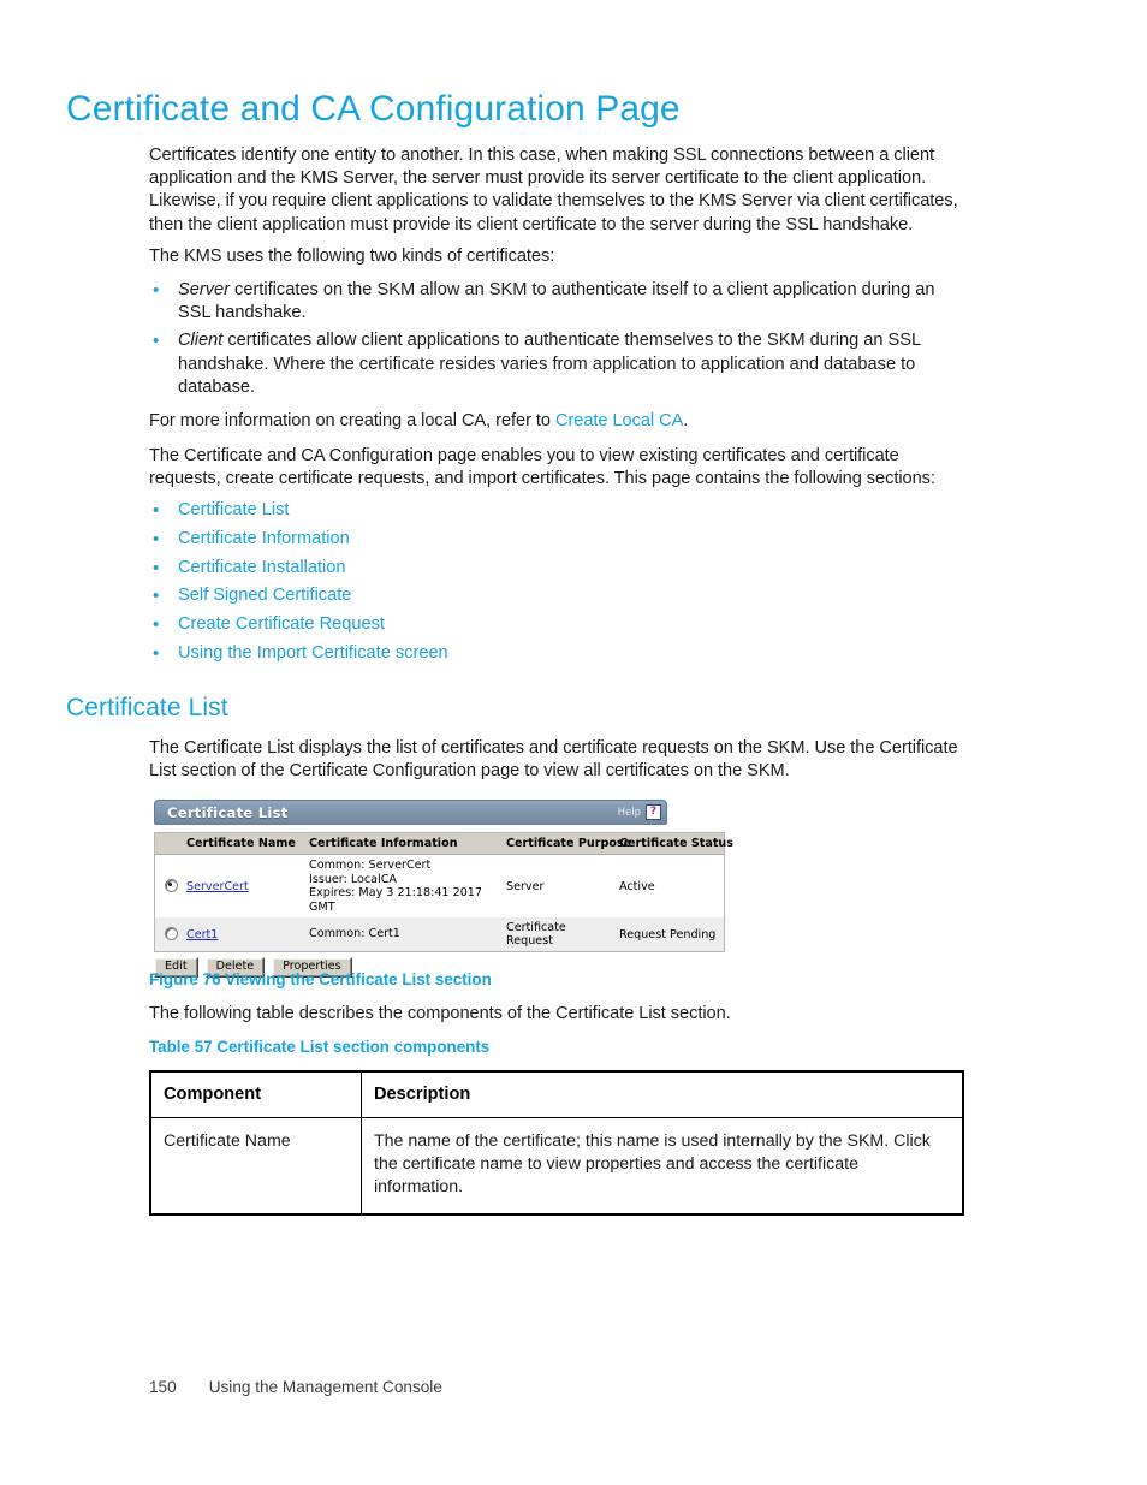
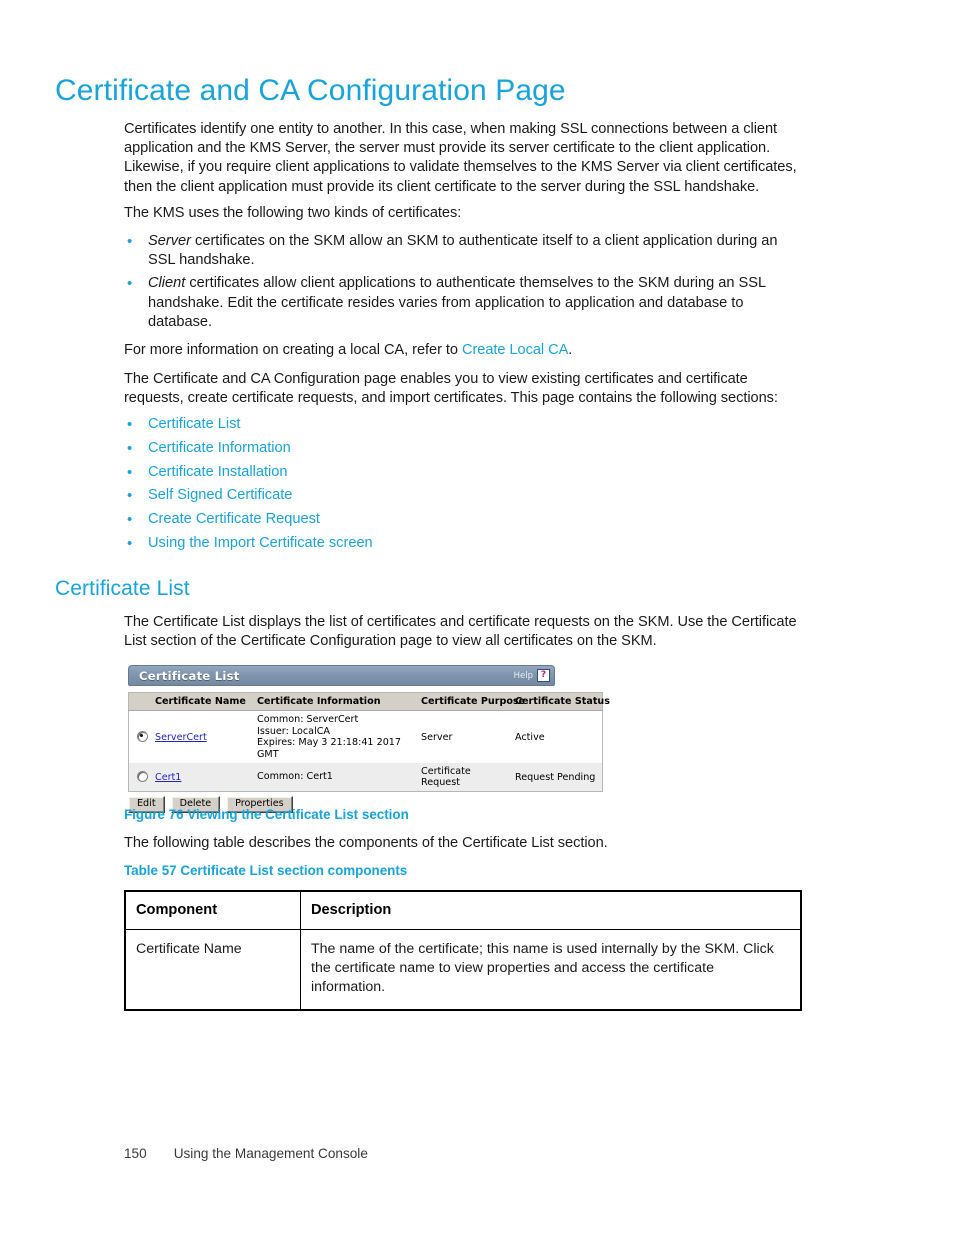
  Certificate and CA Configuration Page
  Certificates identify one entity to another. In this case, when making SSL connections between a client application and the KMS Server, the server must provide its server certificate to the client application. Likewise, if you require client applications to validate themselves to the KMS Server via client certificates, then the client application must provide its client certificate to the server during the SSL handshake.
  The KMS uses the following two kinds of certificates:
  •
  Server certificates on the SKM allow an SKM to authenticate itself to a client application during an SSL handshake.
  •
- Client certificates allow client applications to authenticate themselves to the SKM during an SSL handshake. Where the certificate resides varies from application to application and database to database.
+ Client certificates allow client applications to authenticate themselves to the SKM during an SSL handshake. Edit the certificate resides varies from application to application and database to database.
  For more information on creating a local CA, refer to Create Local CA.
  The Certificate and CA Configuration page enables you to view existing certificates and certificate requests, create certificate requests, and import certificates. This page contains the following sections:
  •
  Certificate List
  •
  Certificate Information
  •
  Certificate Installation
  •
  Self Signed Certificate
  •
  Create Certificate Request
  •
  Using the Import Certificate screen
  Certificate List
  The Certificate List displays the list of certificates and certificate requests on the SKM. Use the Certificate List section of the Certificate Configuration page to view all certificates on the SKM.
  Certificate List
  Help
  ?
  	Certificate Name	Certificate Information	Certificate Purpo	Certificate Status
  	ServerCert	Common: ServerCert Issuer: LocalCA Expires: May 3 21:18:41 2017 GMT	Server	Active
  	Cert1	Common: Cert1	Certificate Request	Request Pending
  Edit
  Delete
  Properties
  Figure 76 Viewing the Certificate List section
  The following table describes the components of the Certificate List section.
  Table 57 Certificate List section components
  Component	Description
  Certificate Name	The name of the certificate; this name is used internally by the SKM. Click the certificate name to view properties and access the certificate information.
  150
  Using the Management Console
